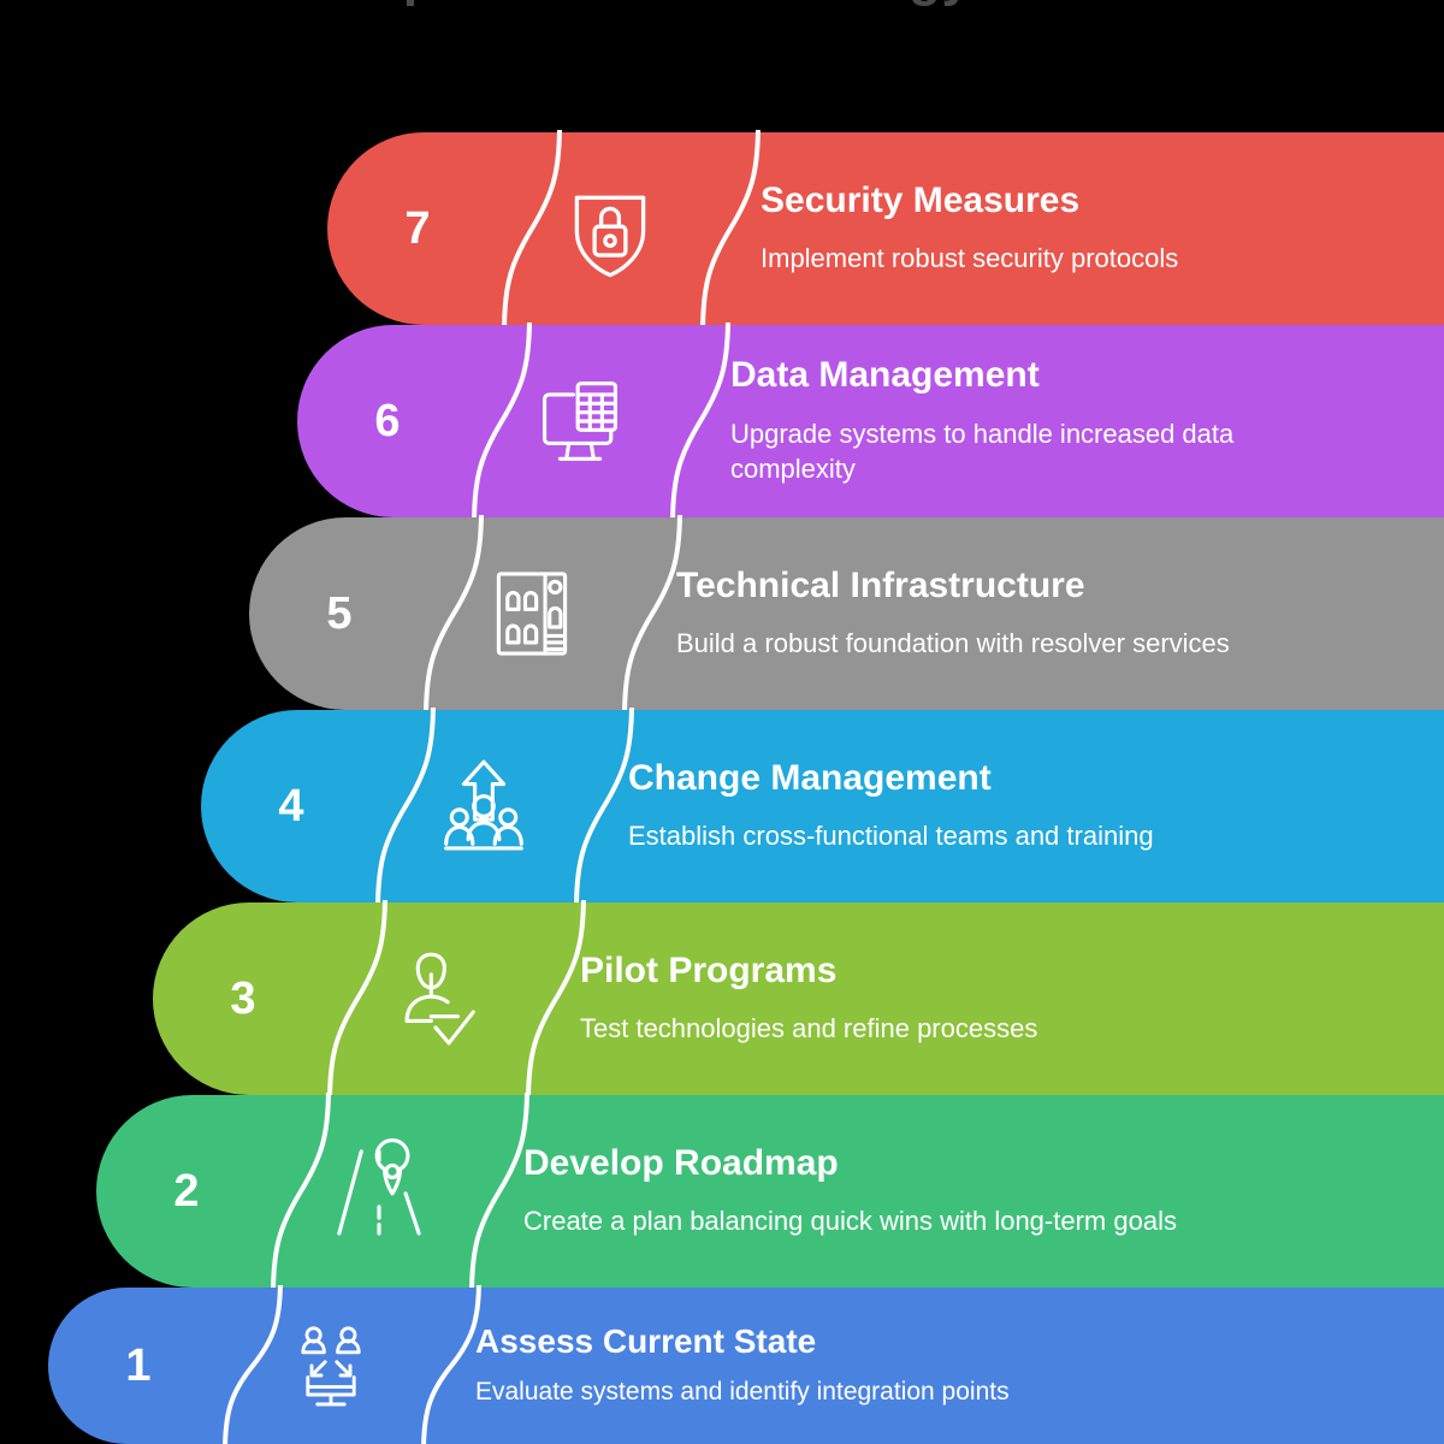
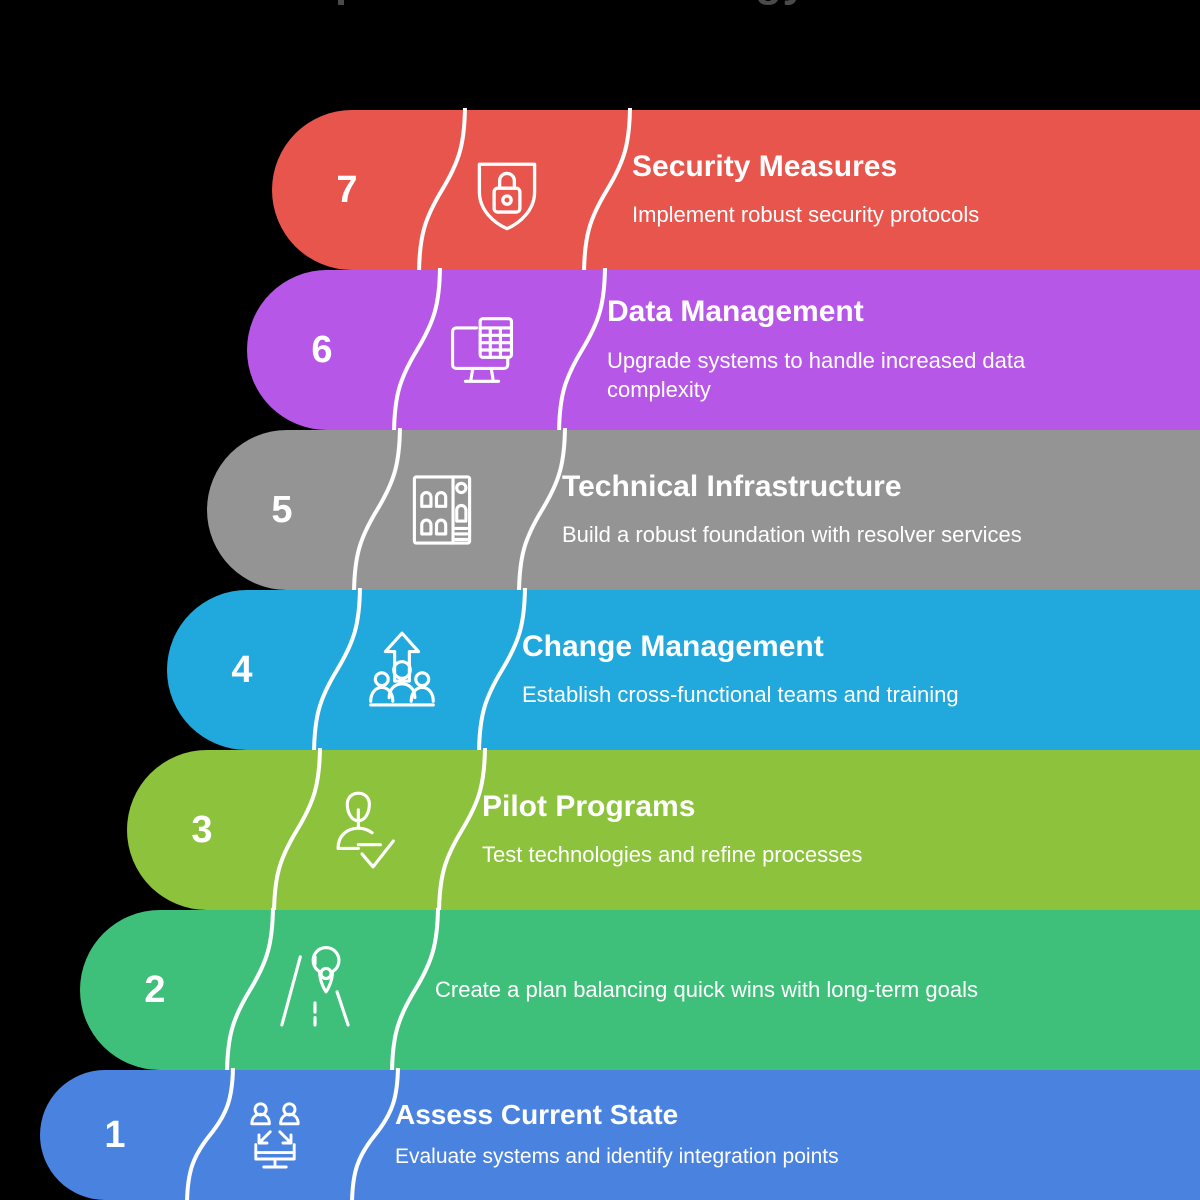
  7
  Security Measures
  Implement robust security protocols
  6
  Data Management
  Upgrade systems to handle increased data complexity
  5
  Technical Infrastructure
  Build a robust foundation with resolver services
  4
  Change Management
  Establish cross-functional teams and training
  3
  Pilot Programs
  Test technologies and refine processes
  2
- Develop Roadmap
  Create a plan balancing quick wins with long-term goals
  1
  Assess Current State
  Evaluate systems and identify integration points
